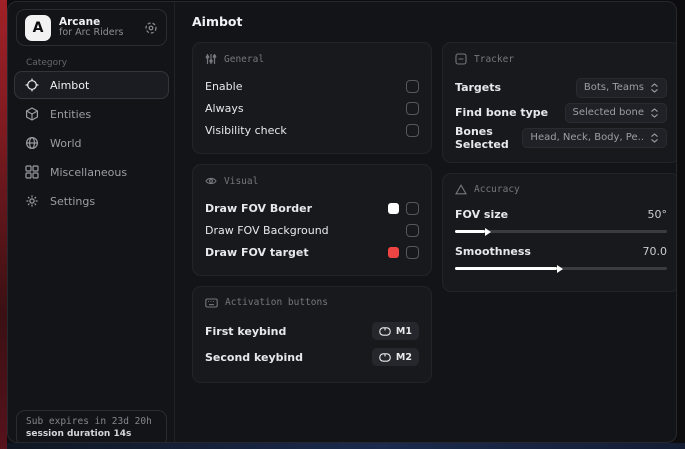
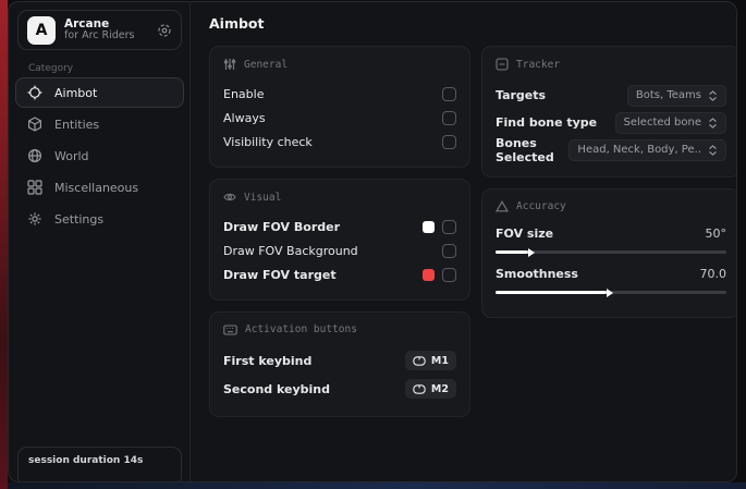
  A
  Arcane
  for Arc Riders
  Category
  Aimbot
  Entities
  World
  Miscellaneous
  Settings
- Sub expires in 23d 20h
  session duration 14s
  Aimbot
  General
  Enable
  Always
  Visibility check
  Visual
  Draw FOV Border
  Draw FOV Background
  Draw FOV target
  Activation buttons
  First keybind
  M1
  Second keybind
  M2
  Tracker
  Targets
  Bots, Teams
  Find bone type
  Selected bone
  Bones Selected
  Head, Neck, Body, Pe..
  Accuracy
  FOV size
  50°
  Smoothness
  70.0
